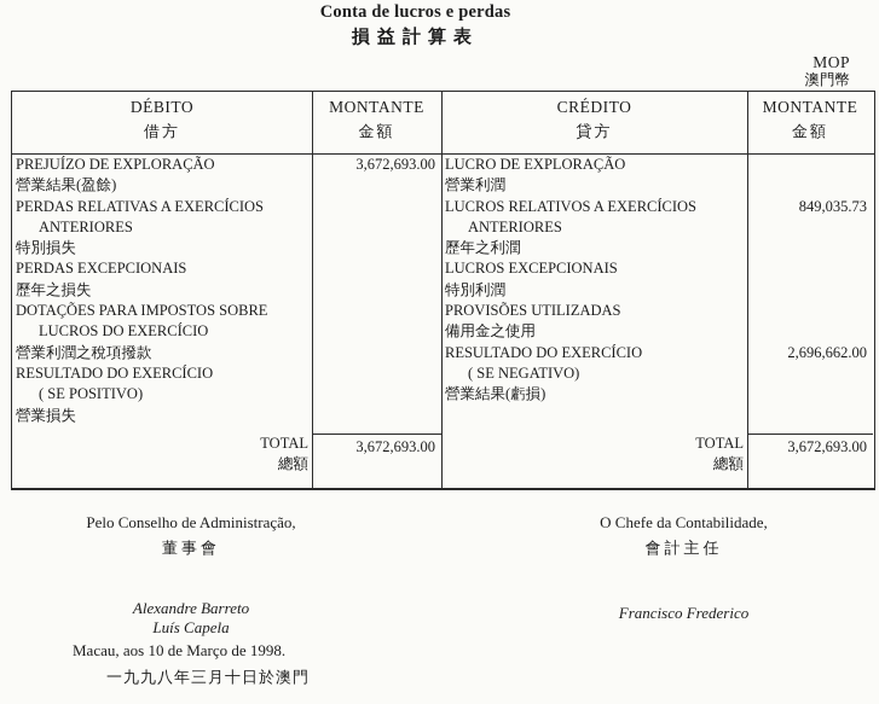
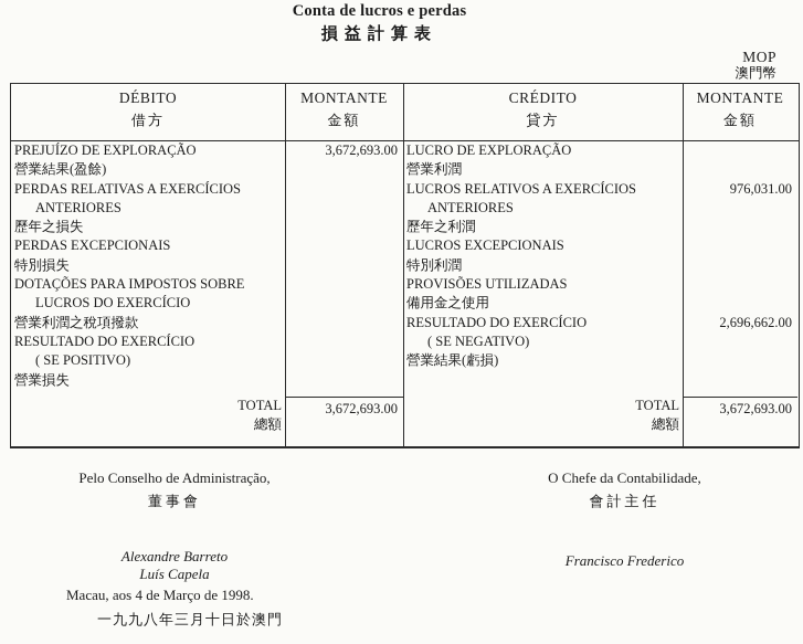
  Conta de lucros e perdas
  損益計算表
  MOP
  澳門幣
  DÉBITO
  借方
  MONTANTE
  金額
  CRÉDITO
  貸方
  MONTANTE
  金額
  PREJUÍZO DE EXPLORAÇÃO
  3,672,693.00
  LUCRO DE EXPLORAÇÃO
  營業結果(盈餘)
  營業利潤
  PERDAS RELATIVAS A EXERCÍCIOS
  LUCROS RELATIVOS A EXERCÍCIOS
- 849,035.73
+ 976,031.00
  ANTERIORES
  ANTERIORES
- 特別損失
+ 歷年之損失
  歷年之利潤
  PERDAS EXCEPCIONAIS
  LUCROS EXCEPCIONAIS
- 歷年之損失
+ 特別損失
  特別利潤
  DOTAÇÕES PARA IMPOSTOS SOBRE
  PROVISÕES UTILIZADAS
  LUCROS DO EXERCÍCIO
  備用金之使用
  營業利潤之稅項撥款
  RESULTADO DO EXERCÍCIO
  2,696,662.00
  RESULTADO DO EXERCÍCIO
  ( SE NEGATIVO)
  ( SE POSITIVO)
  營業結果(虧損)
  營業損失
  TOTAL
  總額
  3,672,693.00
  TOTAL
  總額
  3,672,693.00
  Pelo Conselho de Administração,
  董事會
  Alexandre Barreto
  Luís Capela
  O Chefe da Contabilidade,
  會計主任
  Francisco Frederico
- Macau, aos 10 de Março de 1998.
+ Macau, aos 4 de Março de 1998.
  一九九八年三月十日於澳門
